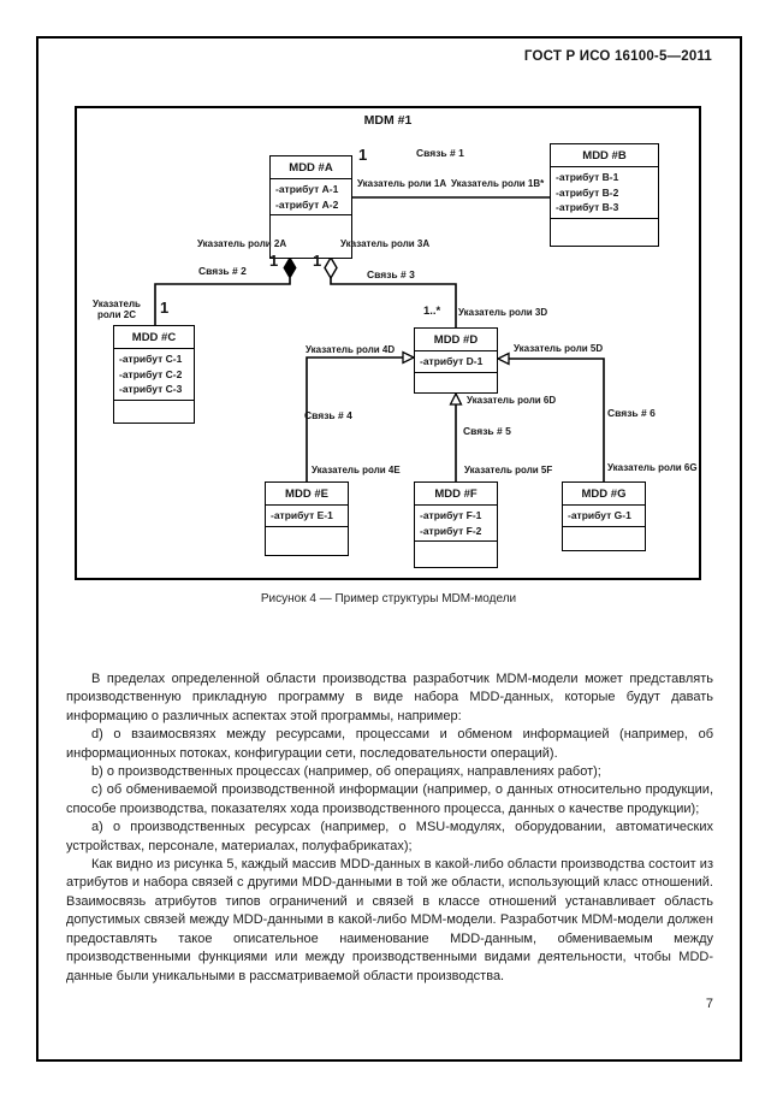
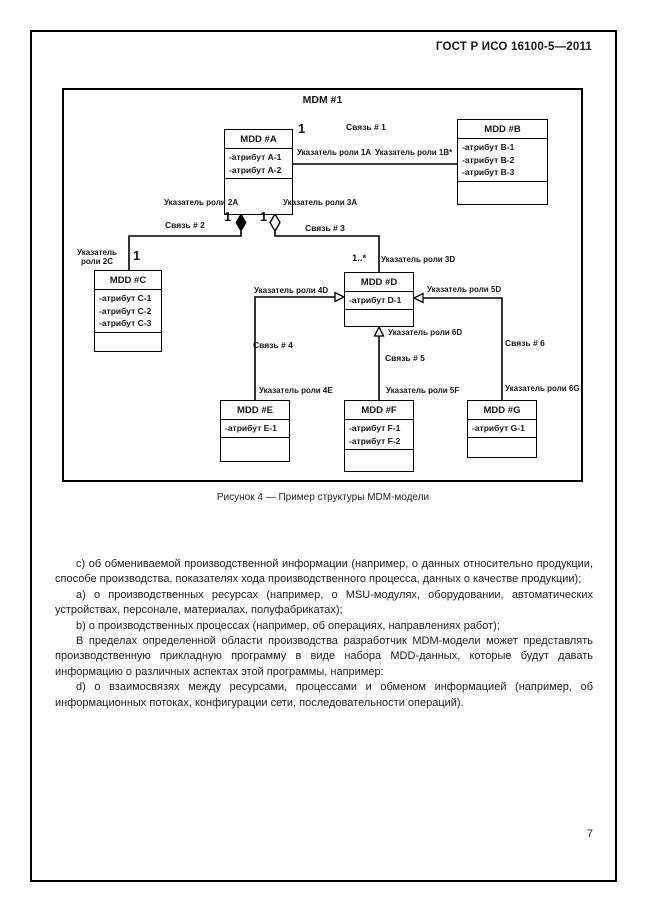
  ГОСТ Р ИСО 16100-5—2011
  MDM #1
  MDD #A
  -атрибут A-1
  -атрибут A-2
  MDD #B
  -атрибут B-1
  -атрибут B-2
  -атрибут B-3
  MDD #C
  -атрибут C-1
  -атрибут C-2
  -атрибут C-3
  MDD #D
  -атрибут D-1
  MDD #E
  -атрибут E-1
  MDD #F
  -атрибут F-1
  -атрибут F-2
  MDD #G
  -атрибут G-1
  1
  Связь # 1
  Указатель роли 1A
  Указатель роли 1B*
  Указатель роли 2A
  Указатель роли 3A
  1
  1
  Связь # 2
  Связь # 3
  Указатель роли 2C
  1
  1..*
  Указатель роли 3D
  Указатель роли 4D
  Указатель роли 5D
  Указатель роли 6D
  Связь # 4
  Связь # 5
  Связь # 6
  Указатель роли 4E
  Указатель роли 5F
  Указатель роли 6G
  Рисунок 4 — Пример структуры MDM-модели
- В пределах определенной области производства разработчик MDM-модели может представлять производственную прикладную программу в виде набора MDD-данных, которые будут давать информацию о различных аспектах этой программы, например:
+ c) об обмениваемой производственной информации (например, о данных относительно продукции, способе производства, показателях хода производственного процесса, данных о качестве продукции);
- d) о взаимосвязях между ресурсами, процессами и обменом информацией (например, об информационных потоках, конфигурации сети, последовательности операций).
+ a) о производственных ресурсах (например, о MSU-модулях, оборудовании, автоматических устройствах, персонале, материалах, полуфабрикатах);
  b) о производственных процессах (например, об операциях, направлениях работ);
- c) об обмениваемой производственной информации (например, о данных относительно продукции, способе производства, показателях хода производственного процесса, данных о качестве продукции);
+ В пределах определенной области производства разработчик MDM-модели может представлять производственную прикладную программу в виде набора MDD-данных, которые будут давать информацию о различных аспектах этой программы, например:
- a) о производственных ресурсах (например, о MSU-модулях, оборудовании, автоматических устройствах, персонале, материалах, полуфабрикатах);
+ d) о взаимосвязях между ресурсами, процессами и обменом информацией (например, об информационных потоках, конфигурации сети, последовательности операций).
- Как видно из рисунка 5, каждый массив MDD-данных в какой-либо области производства состоит из атрибутов и набора связей с другими MDD-данными в той же области, использующий класс отношений. Взаимосвязь атрибутов типов ограничений и связей в классе отношений устанавливает область допустимых связей между MDD-данными в какой-либо MDM-модели. Разработчик MDM-модели должен предоставлять такое описательное наименование MDD-данным, обмениваемым между производственными функциями или между производственными видами деятельности, чтобы MDD-данные были уникальными в рассматриваемой области производства.
  7
